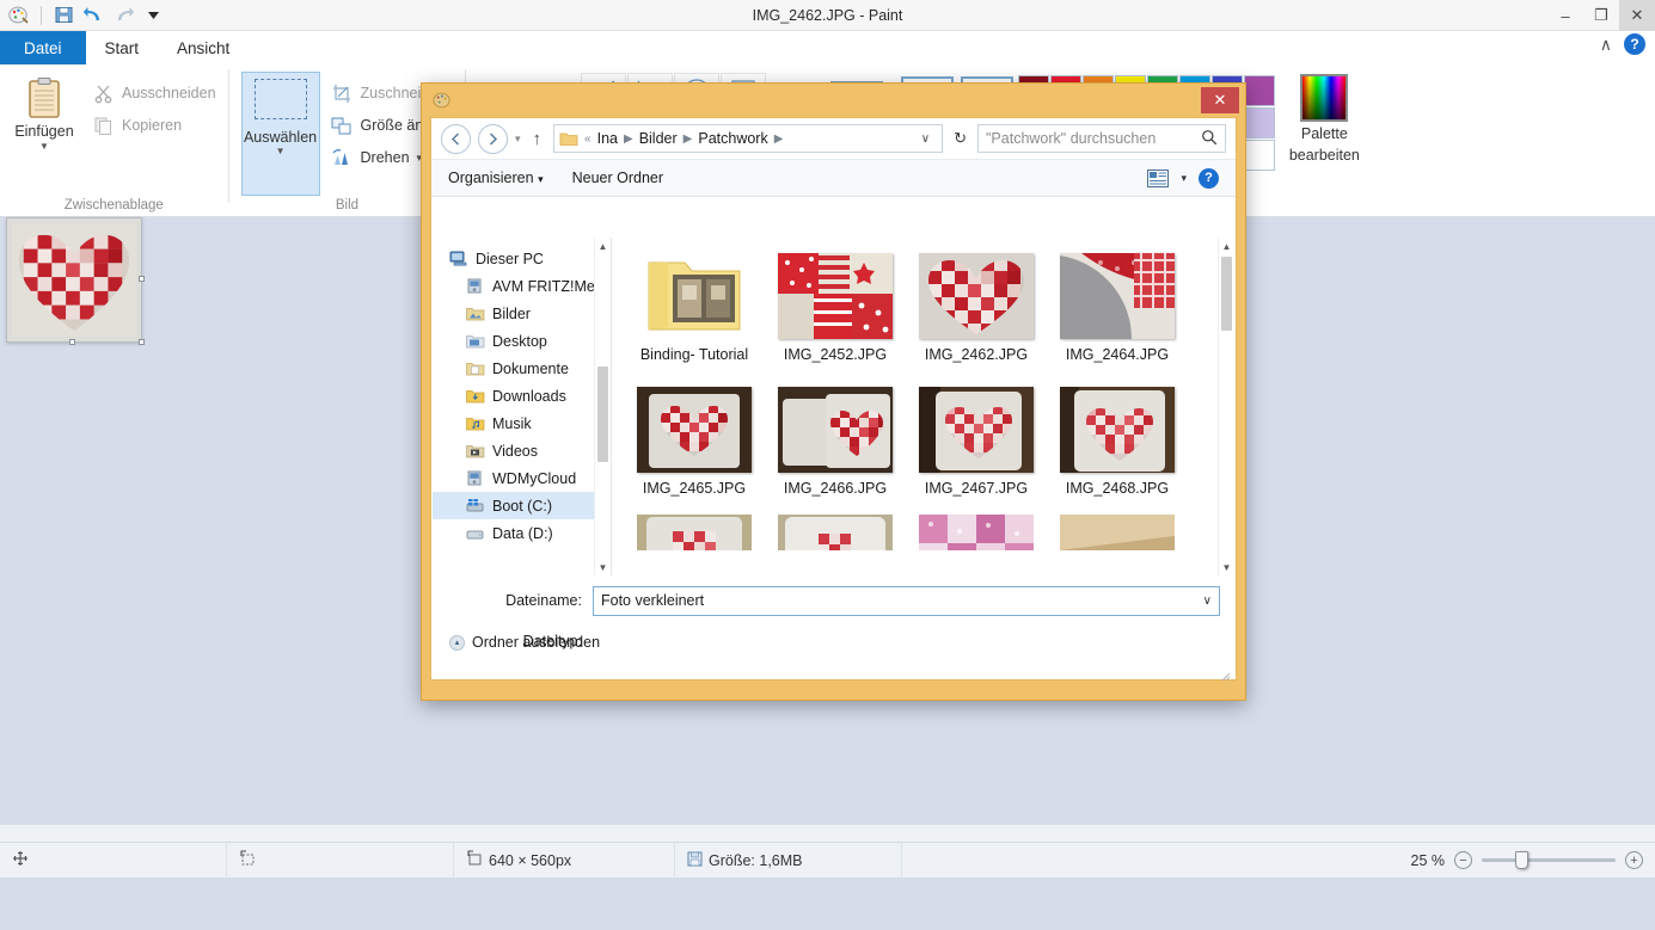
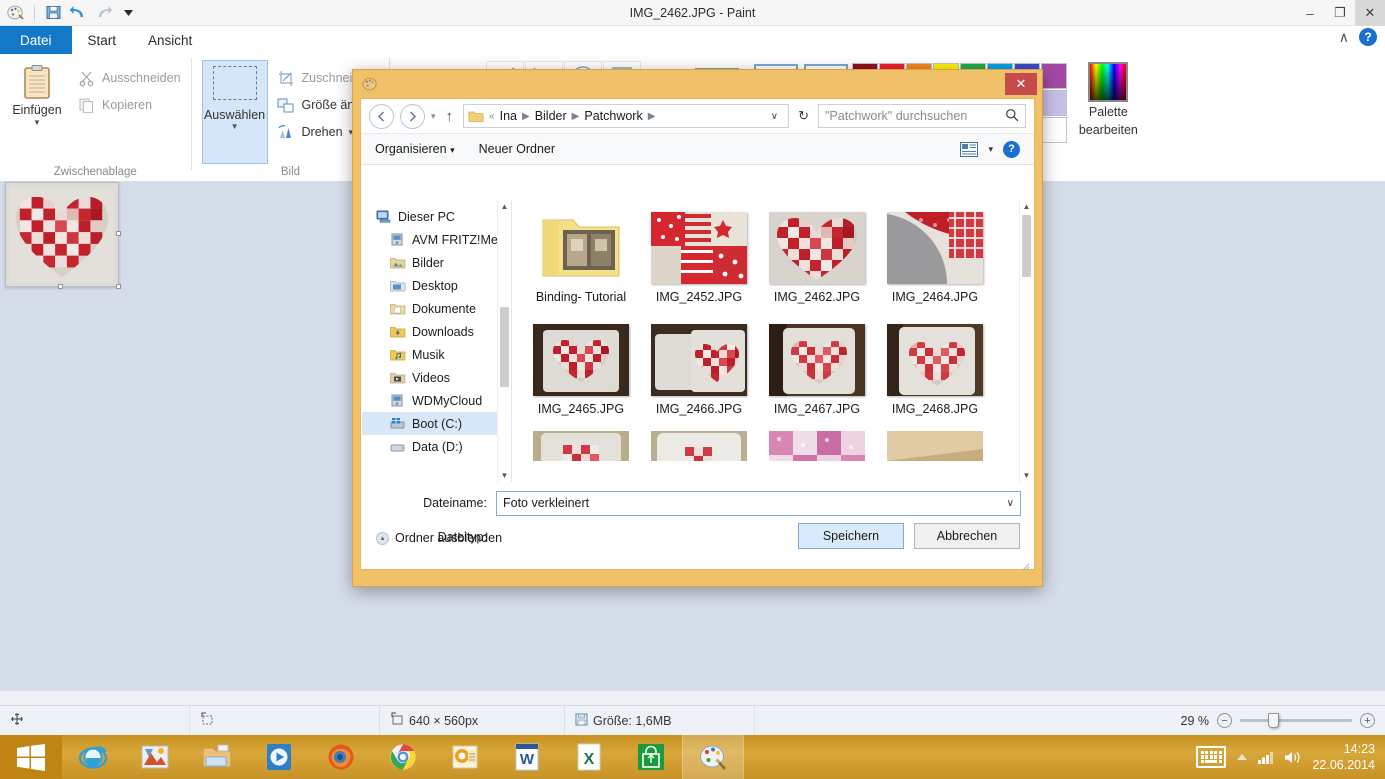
  IMG_2462.JPG - Paint
  –
  ❐
  ✕
  Datei
  Start
  Ansicht
  ∧
  ?
  Einfügen
  ▼
  Ausschneiden
  Kopieren
  Zwischenablage
  Auswählen
  ▼
  Zuschnei
  Drehen
  ▾
  Bild
  Palette
  bearbeiten
  640 × 560px
  Größe: 1,6MB
- 25 %
+ 29 %
  −
  +
  ✕
  ▾
  ↑
  «
  Ina
  ▶
  Bilder
  ▶
  Patchwork
  ▶
  ∨
  ↻
  "Patchwork" durchsuchen
  Organisieren ▾
  Neuer Ordner
  ▾
  ?
  Dieser PC
  AVM FRITZ!Me
  Bilder
  Desktop
  Dokumente
  Downloads
  Musik
  Videos
  WDMyCloud
  Boot (C:)
  Data (D:)
  ▲
  ▼
  Binding- Tutorial
  IMG_2452.JPG
  IMG_2462.JPG
  IMG_2464.JPG
  IMG_2465.JPG
  IMG_2466.JPG
  IMG_2467.JPG
  IMG_2468.JPG
  ▲
  ▼
  Dateiname:
  Foto verkleinert
  ∨
  Dateityp:
  Ordner ausblenden
+ Speichern
+ Abbrechen
+ W
+ X
+ 14:23
+ 22.06.2014
